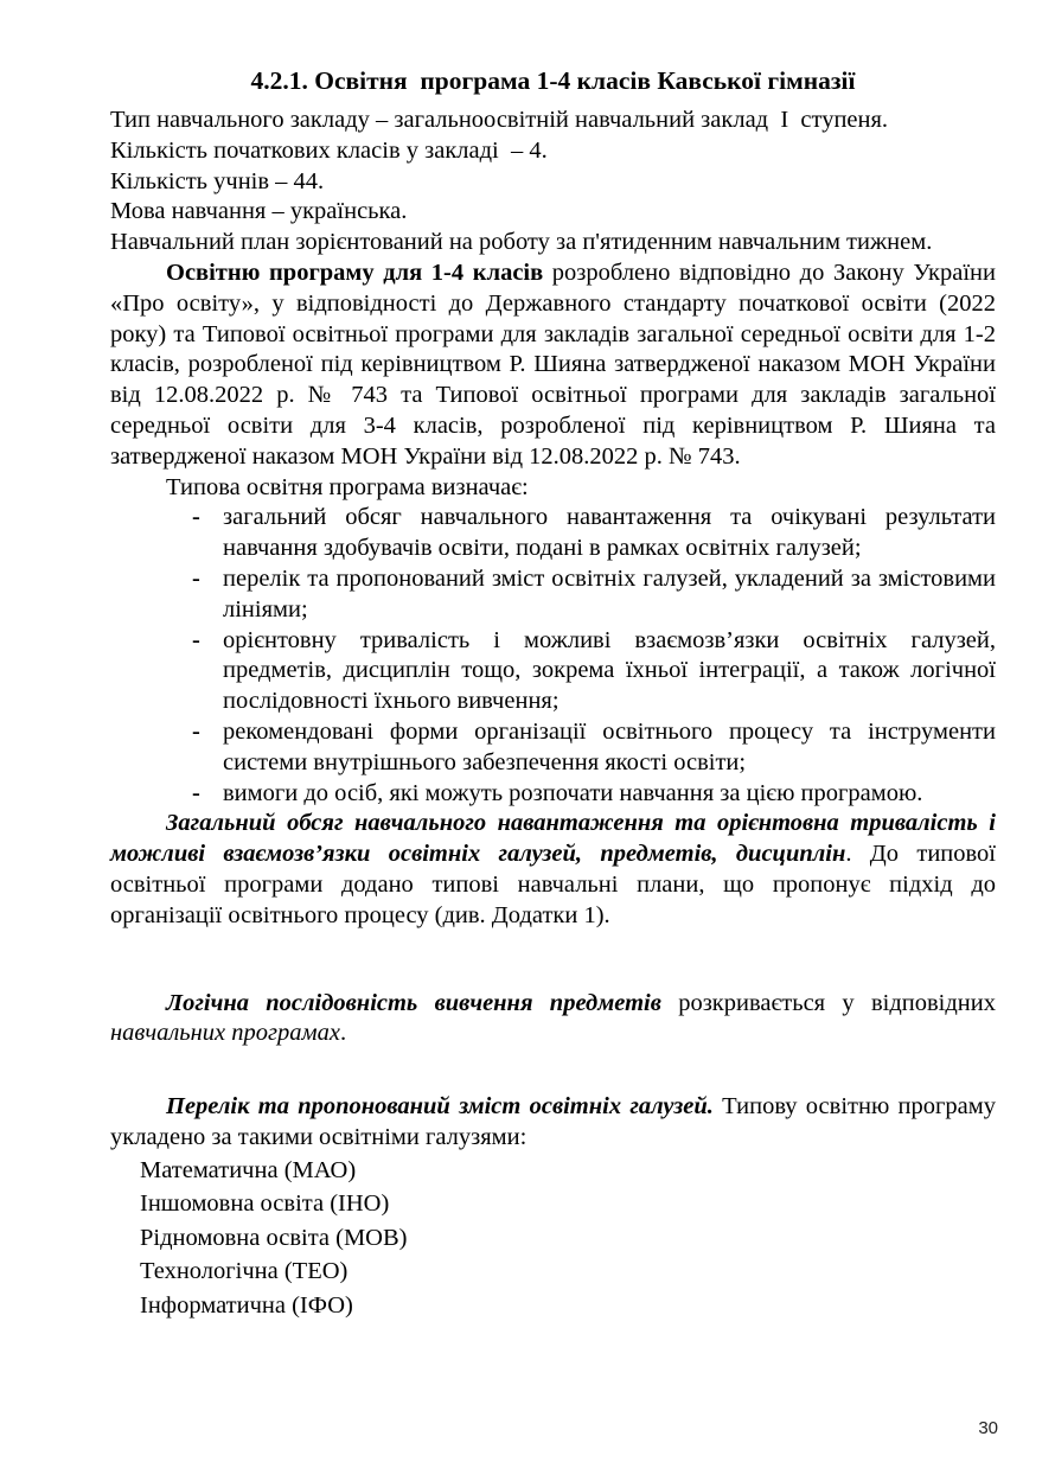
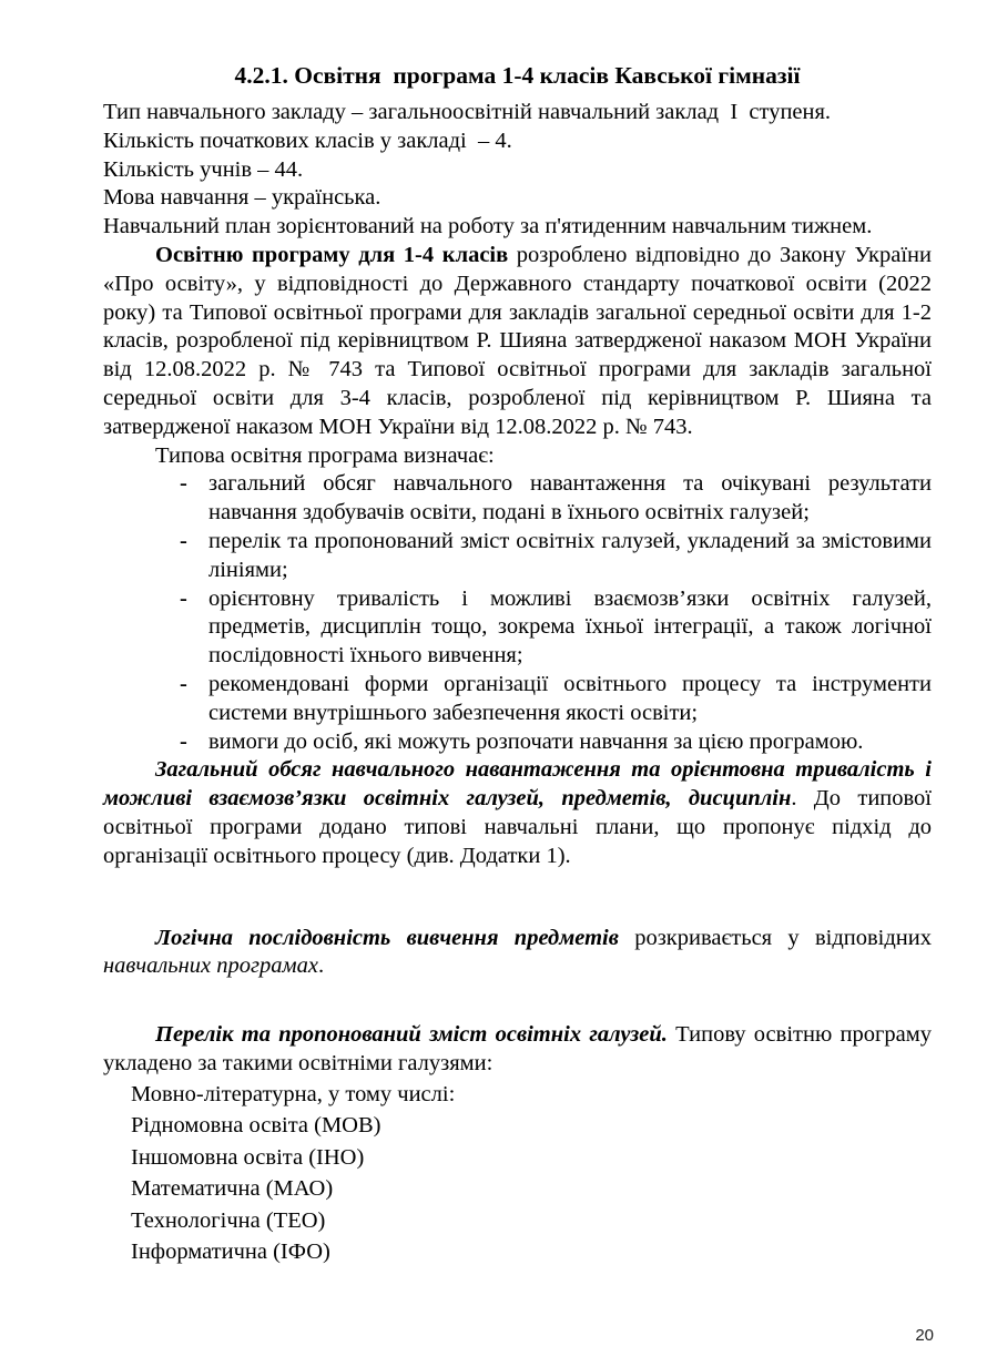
  4.2.1. Освітня програма 1-4 класів Кавської гімназії
  Тип навчального закладу – загальноосвітній навчальний заклад І ступеня.
  Кількість початкових класів у закладі – 4.
  Кількість учнів – 44.
  Мова навчання – українська.
  Навчальний план зорієнтований на роботу за п'ятиденним навчальним тижнем.
  Освітню програму для 1-4 класів розроблено відповідно до Закону України «Про освіту», у відповідності до Державного стандарту початкової освіти (2022 року) та Типової освітньої програми для закладів загальної середньої освіти для 1-2 класів, розробленої під керівництвом Р. Шияна затвердженої наказом МОН України від 12.08.2022 р. № 743 та Типової освітньої програми для закладів загальної середньої освіти для 3-4 класів, розробленої під керівництвом Р. Шияна та затвердженої наказом МОН України від 12.08.2022 р. № 743.
  Типова освітня програма визначає:
  -
- загальний обсяг навчального навантаження та очікувані результати навчання здобувачів освіти, подані в рамках освітніх галузей;
+ загальний обсяг навчального навантаження та очікувані результати навчання здобувачів освіти, подані в їхнього освітніх галузей;
  -
  перелік та пропонований зміст освітніх галузей, укладений за змістовими лініями;
  -
  орієнтовну тривалість і можливі взаємозв’язки освітніх галузей, предметів, дисциплін тощо, зокрема їхньої інтеграції, а також логічної послідовності їхнього вивчення;
  -
  рекомендовані форми організації освітнього процесу та інструменти системи внутрішнього забезпечення якості освіти;
  -
  вимоги до осіб, які можуть розпочати навчання за цією програмою.
  Загальний обсяг навчального навантаження та орієнтовна тривалість і можливі взаємозв’язки освітніх галузей, предметів, дисциплін. До типової освітньої програми додано типові навчальні плани, що пропонує підхід до організації освітнього процесу (див. Додатки 1).
  Логічна послідовність вивчення предметів розкривається у відповідних навчальних програмах.
  Перелік та пропонований зміст освітніх галузей. Типову освітню програму укладено за такими освітніми галузями:
+ Мовно-літературна, у тому числі:
- Математична (МАО)
+ Рідномовна освіта (МОВ)
  Іншомовна освіта (ІНО)
- Рідномовна освіта (МОВ)
+ Математична (МАО)
  Технологічна (ТЕО)
  Інформатична (ІФО)
- 30
+ 20
